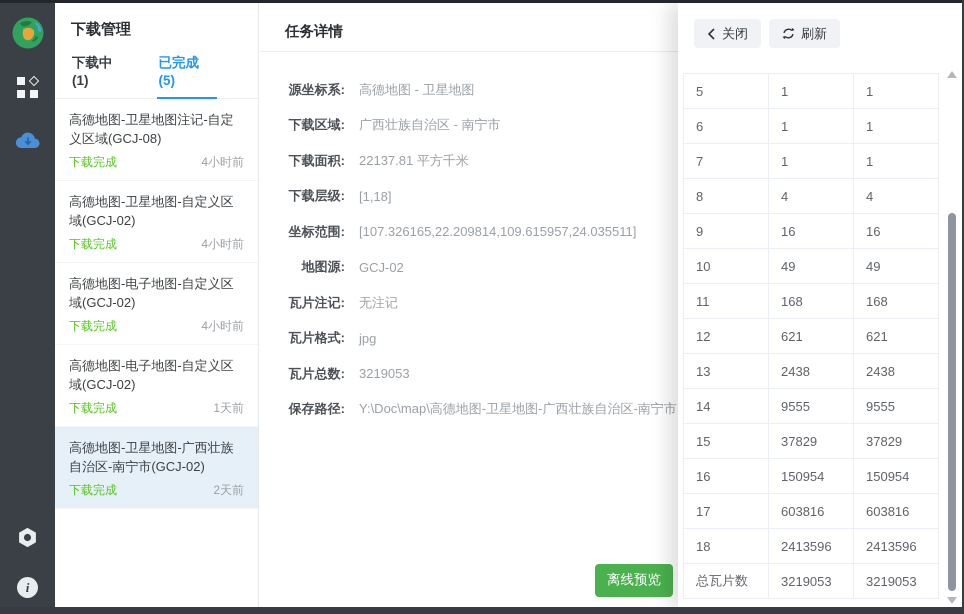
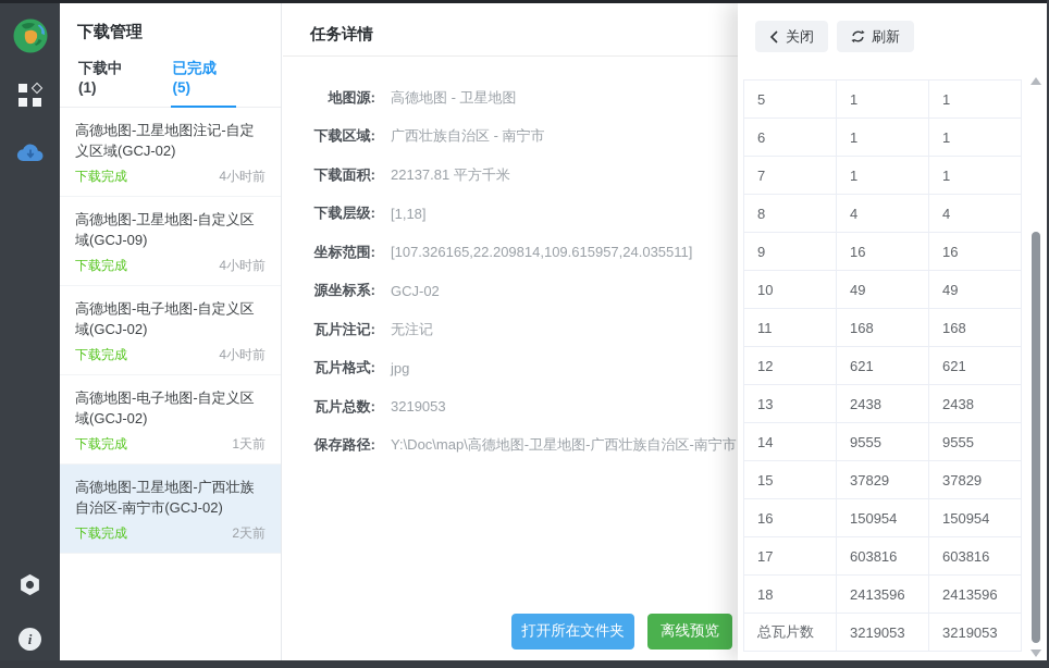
  i
  下载管理
  下载中(1)
  已完成(5)
- 高德地图-卫星地图注记-自定义区域(GCJ-08)
+ 高德地图-卫星地图注记-自定义区域(GCJ-02)
  下载完成
  4小时前
- 高德地图-卫星地图-自定义区域(GCJ-02)
+ 高德地图-卫星地图-自定义区域(GCJ-09)
  下载完成
  4小时前
  高德地图-电子地图-自定义区域(GCJ-02)
  下载完成
  4小时前
  高德地图-电子地图-自定义区域(GCJ-02)
  下载完成
  1天前
  高德地图-卫星地图-广西壮族自治区-南宁市(GCJ-02)
  下载完成
  2天前
  任务详情
- 源坐标系:
+ 地图源:
  高德地图 - 卫星地图
  下载区域:
  广西壮族自治区 - 南宁市
  下载面积:
  22137.81 平方千米
  下载层级:
  [1,18]
  坐标范围:
  [107.326165,22.209814,109.615957,24.035511]
- 地图源:
+ 源坐标系:
  GCJ-02
  瓦片注记:
  无注记
  瓦片格式:
  jpg
  瓦片总数:
  3219053
  保存路径:
  Y:\Doc\map\高德地图-卫星地图-广西壮族自治区-南宁市
+ 打开所在文件夹
  离线预览
  关闭
  刷新
  5
  1
  1
  6
  1
  1
  7
  1
  1
  8
  4
  4
  9
  16
  16
  10
  49
  49
  11
  168
  168
  12
  621
  621
  13
  2438
  2438
  14
  9555
  9555
  15
  37829
  37829
  16
  150954
  150954
  17
  603816
  603816
  18
  2413596
  2413596
  总瓦片数
  3219053
  3219053
